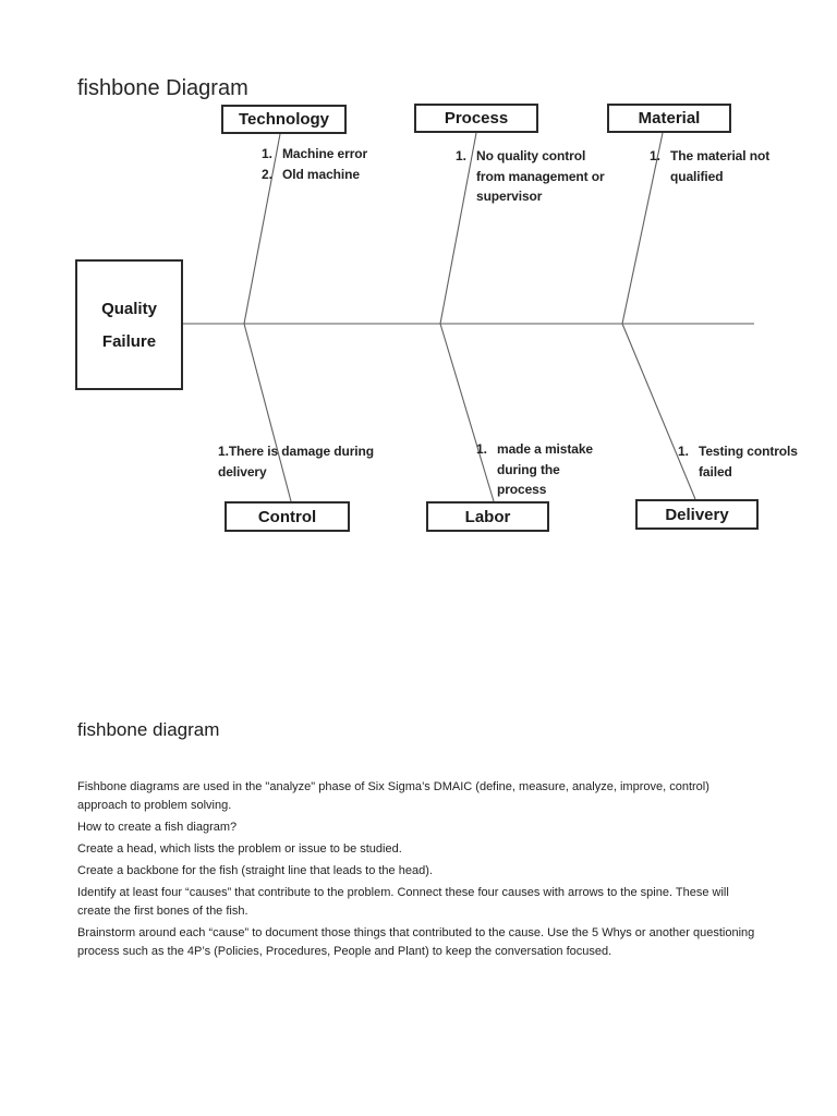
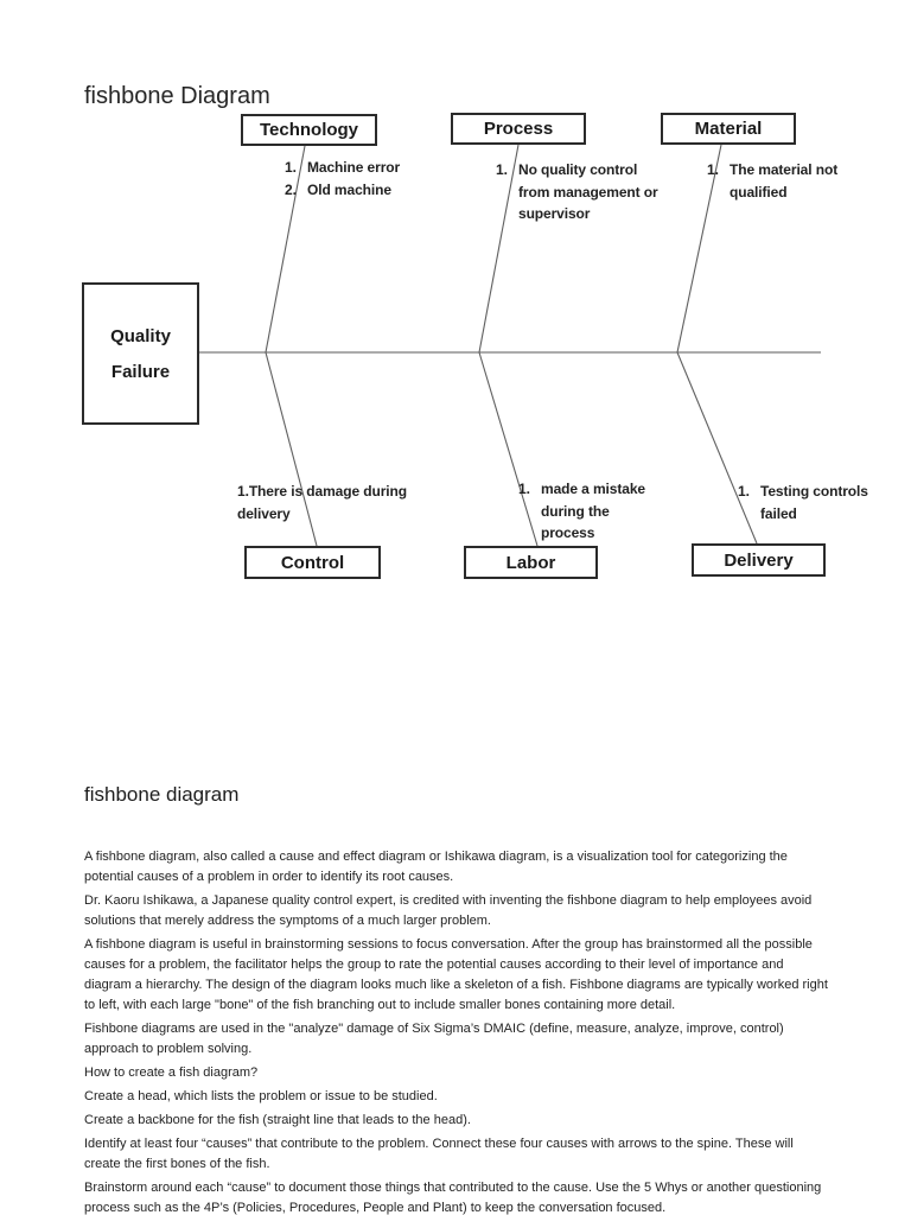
  fishbone Diagram
  Quality
  Failure
  Technology
  Process
  Material
  Control
  Labor
  Delivery
  1.
  Machine error
  2.
  Old machine
  1.
  No quality control from management or supervisor
  1.
  The material not qualified
  1.There is damage during delivery
  1.
  made a mistake during the process
  1.
  Testing controls failed
  fishbone diagram
+ A fishbone diagram, also called a cause and effect diagram or Ishikawa diagram, is a visualization tool for categorizing the potential causes of a problem in order to identify its root causes.
+ Dr. Kaoru Ishikawa, a Japanese quality control expert, is credited with inventing the fishbone diagram to help employees avoid solutions that merely address the symptoms of a much larger problem.
+ A fishbone diagram is useful in brainstorming sessions to focus conversation. After the group has brainstormed all the possible causes for a problem, the facilitator helps the group to rate the potential causes according to their level of importance and diagram a hierarchy. The design of the diagram looks much like a skeleton of a fish. Fishbone diagrams are typically worked right to left, with each large "bone" of the fish branching out to include smaller bones containing more detail.
- Fishbone diagrams are used in the "analyze" phase of Six Sigma’s DMAIC (define, measure, analyze, improve, control) approach to problem solving.
+ Fishbone diagrams are used in the "analyze" damage of Six Sigma’s DMAIC (define, measure, analyze, improve, control) approach to problem solving.
  How to create a fish diagram?
  Create a head, which lists the problem or issue to be studied.
  Create a backbone for the fish (straight line that leads to the head).
  Identify at least four “causes” that contribute to the problem. Connect these four causes with arrows to the spine. These will create the first bones of the fish.
  Brainstorm around each “cause” to document those things that contributed to the cause. Use the 5 Whys or another questioning process such as the 4P’s (Policies, Procedures, People and Plant) to keep the conversation focused.
